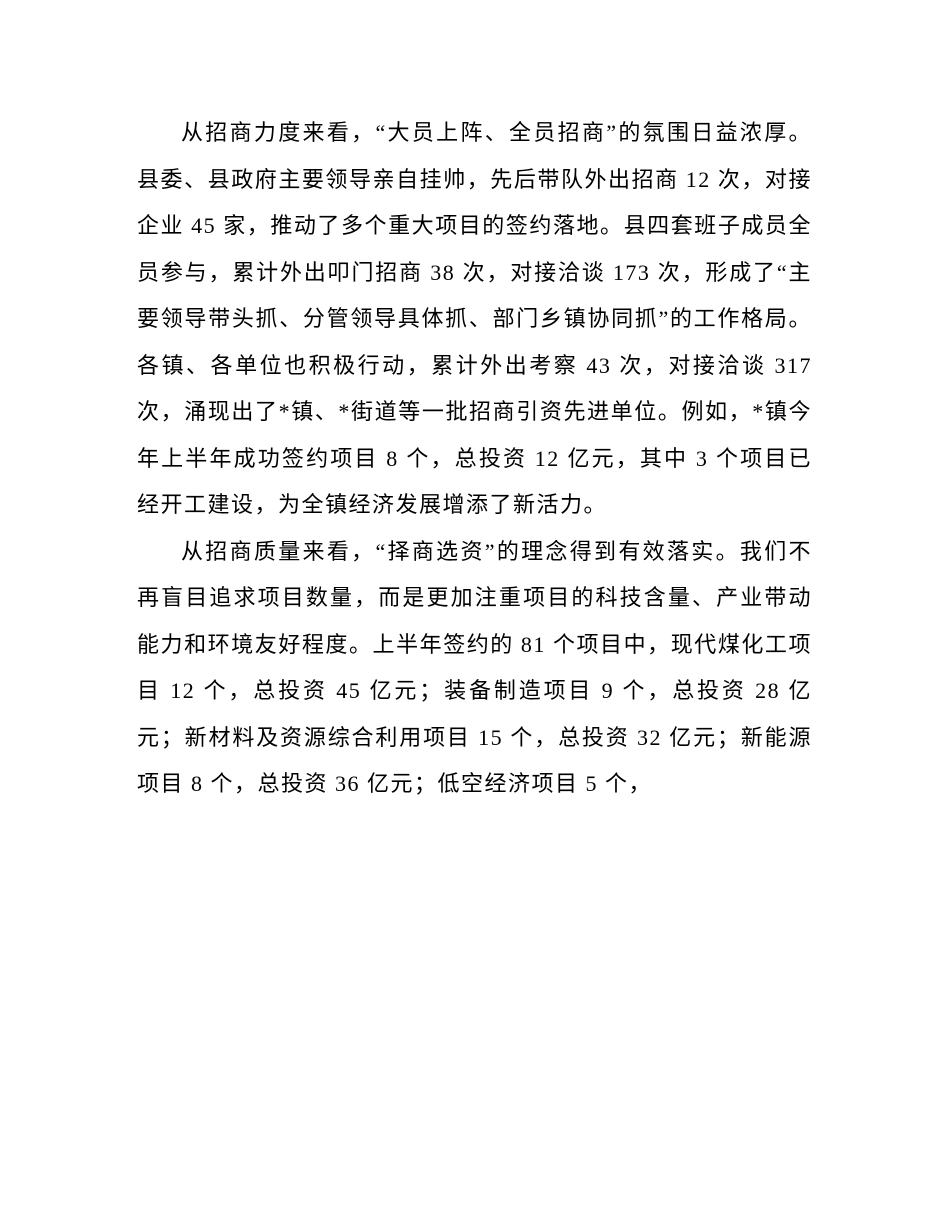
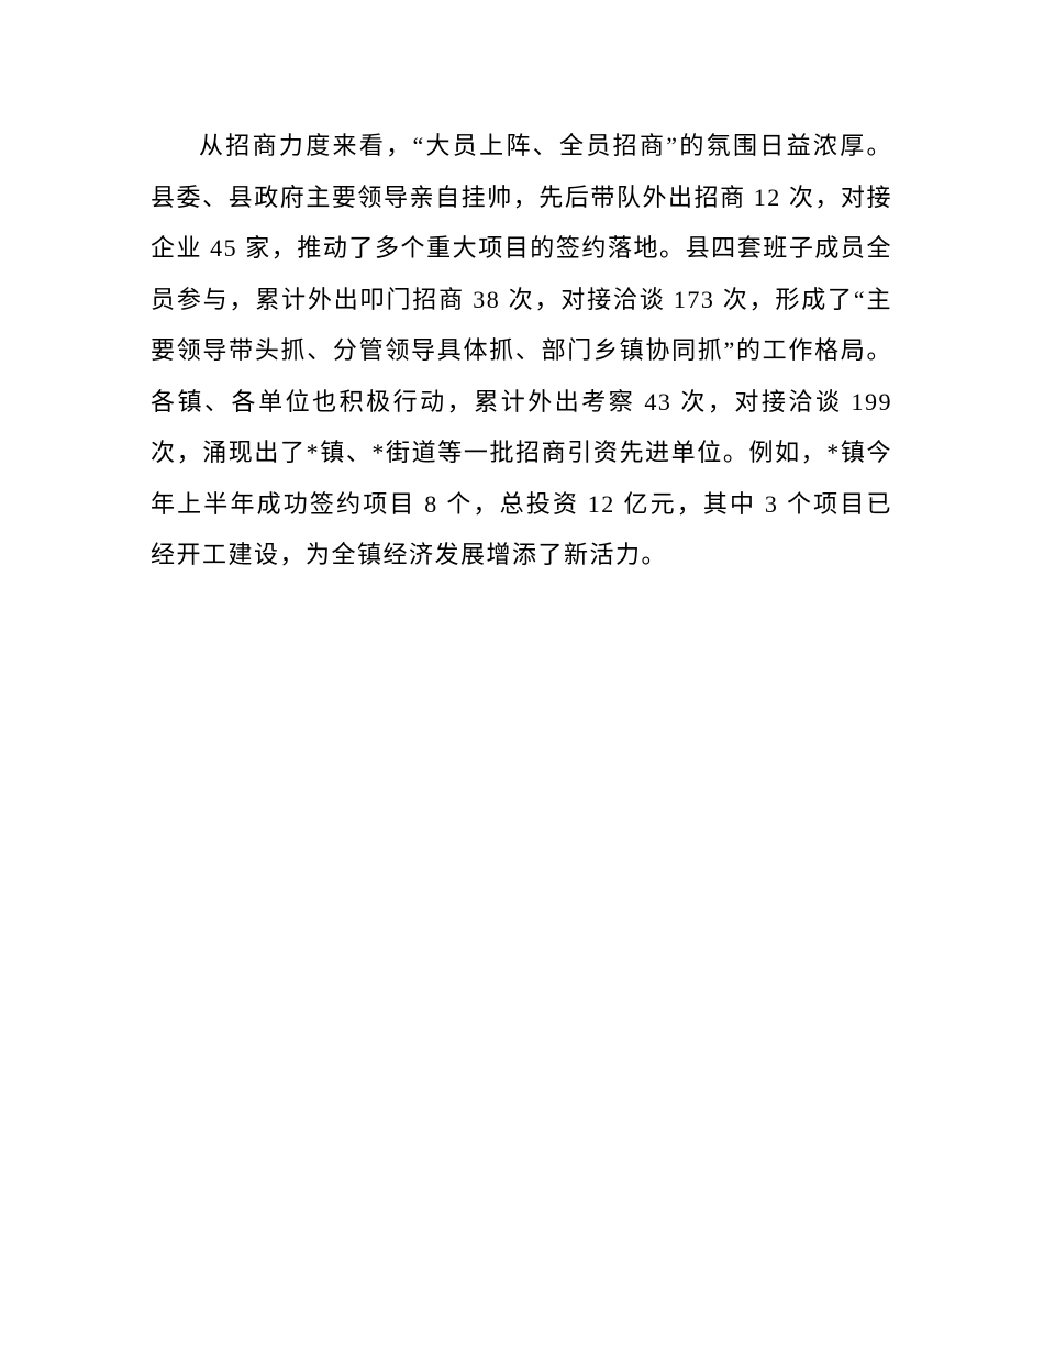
- 从招商力度来看，“大员上阵、全员招商”的氛围日益浓厚。县委、县政府主要领导亲自挂帅，先后带队外出招商 12 次，对接企业 45 家，推动了多个重大项目的签约落地。县四套班子成员全员参与，累计外出叩门招商 38 次，对接洽谈 173 次，形成了“主要领导带头抓、分管领导具体抓、部门乡镇协同抓”的工作格局。各镇、各单位也积极行动，累计外出考察 43 次，对接洽谈 317 次，涌现出了*镇、*街道等一批招商引资先进单位。例如，*镇今年上半年成功签约项目 8 个，总投资 12 亿元，其中 3 个项目已经开工建设，为全镇经济发展增添了新活力。
+ 从招商力度来看，“大员上阵、全员招商”的氛围日益浓厚。县委、县政府主要领导亲自挂帅，先后带队外出招商 12 次，对接企业 45 家，推动了多个重大项目的签约落地。县四套班子成员全员参与，累计外出叩门招商 38 次，对接洽谈 173 次，形成了“主要领导带头抓、分管领导具体抓、部门乡镇协同抓”的工作格局。各镇、各单位也积极行动，累计外出考察 43 次，对接洽谈 199 次，涌现出了*镇、*街道等一批招商引资先进单位。例如，*镇今年上半年成功签约项目 8 个，总投资 12 亿元，其中 3 个项目已经开工建设，为全镇经济发展增添了新活力。
- 从招商质量来看，“择商选资”的理念得到有效落实。我们不再盲目追求项目数量，而是更加注重项目的科技含量、产业带动能力和环境友好程度。上半年签约的 81 个项目中，现代煤化工项目 12 个，总投资 45 亿元；装备制造项目 9 个，总投资 28 亿元；新材料及资源综合利用项目 15 个，总投资 32 亿元；新能源项目 8 个，总投资 36 亿元；低空经济项目 5 个，
